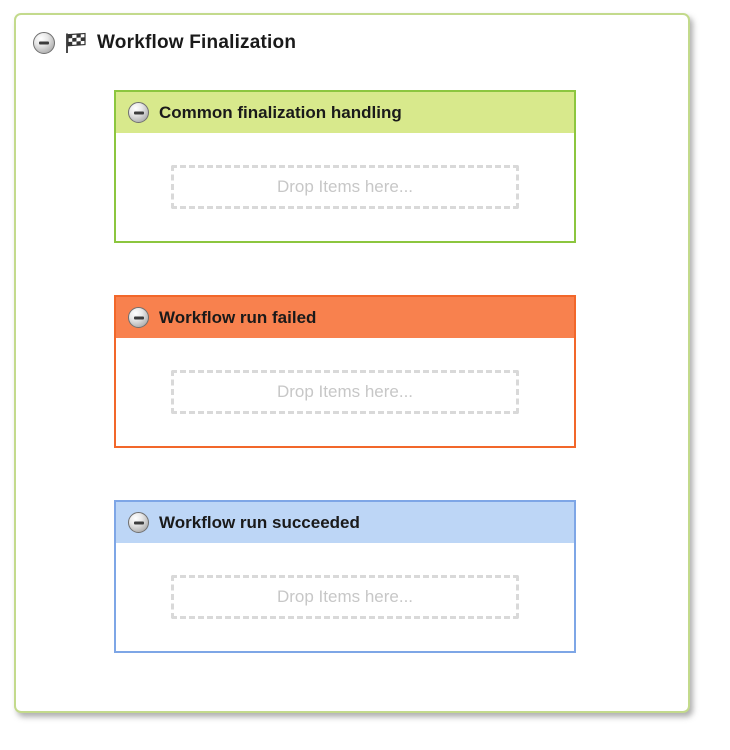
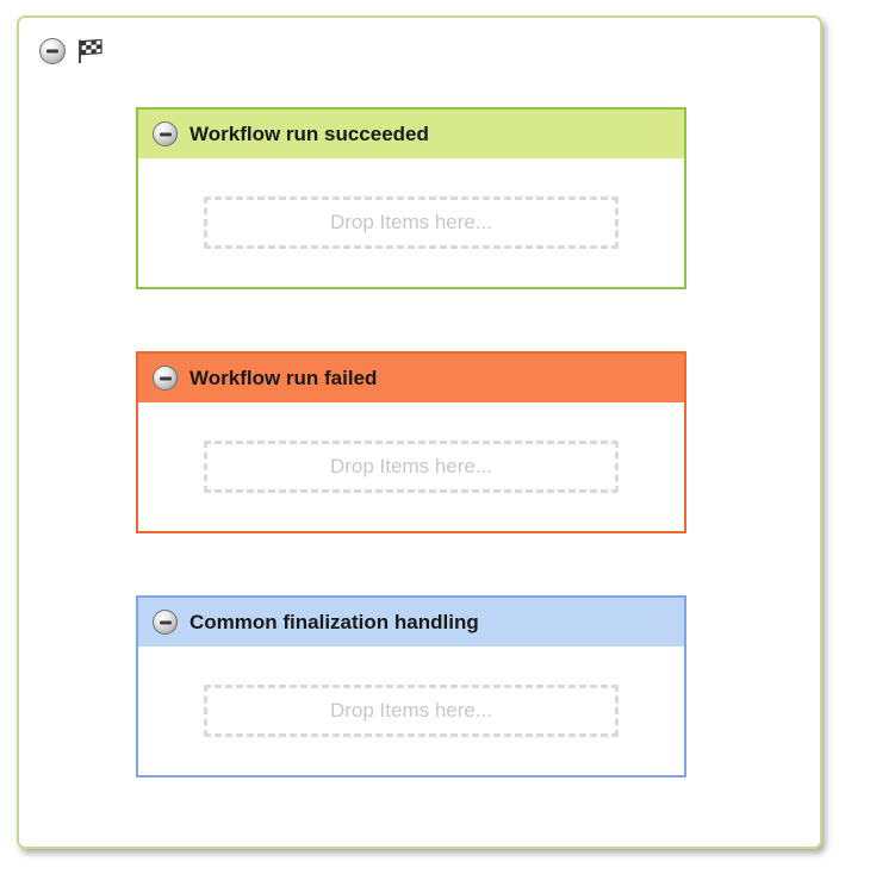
- Workflow Finalization
- Common finalization handling
+ Workflow run succeeded
  Drop Items here...
  Workflow run failed
  Drop Items here...
- Workflow run succeeded
+ Common finalization handling
  Drop Items here...
